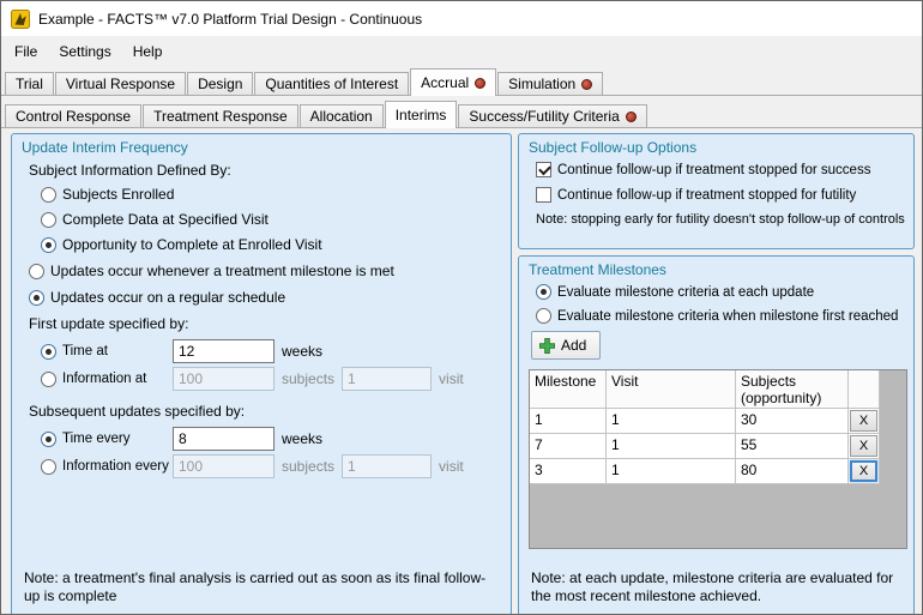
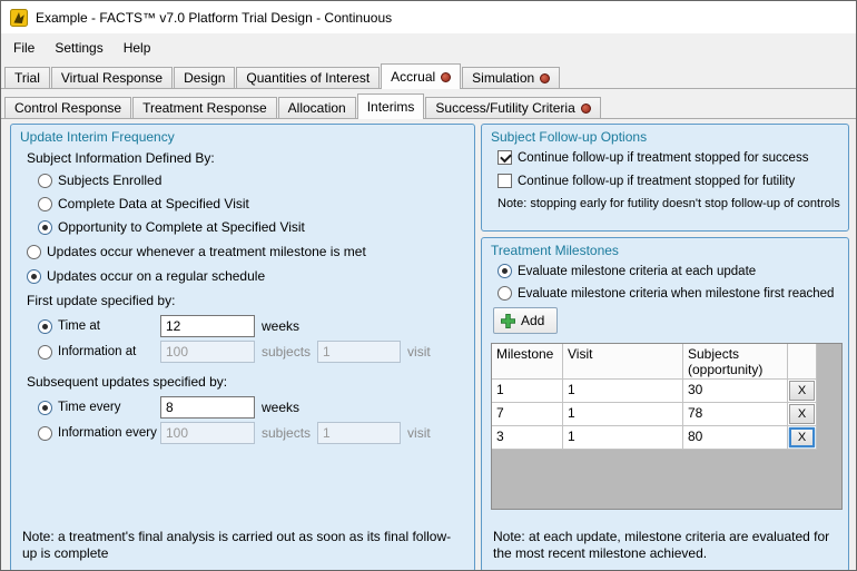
  Example - FACTS™ v7.0 Platform Trial Design - Continuous
  File
  Settings
  Help
  Trial
  Virtual Response
  Design
  Quantities of Interest
  Accrual
  Simulation
  Control Response
  Treatment Response
  Allocation
  Interims
  Success/Futility Criteria
  Update Interim Frequency
  Subject Information Defined By:
  Subjects Enrolled
  Complete Data at Specified Visit
- Opportunity to Complete at Enrolled Visit
+ Opportunity to Complete at Specified Visit
  Updates occur whenever a treatment milestone is met
  Updates occur on a regular schedule
  First update specified by:
  Time at
  12
  weeks
  Information at
  100
  subjects
  1
  visit
  Subsequent updates specified by:
  Time every
  8
  weeks
  Information every
  100
  subjects
  1
  visit
  Note: a treatment's final analysis is carried out as soon as its final follow-up is complete
  Subject Follow-up Options
  Continue follow-up if treatment stopped for success
  Continue follow-up if treatment stopped for futility
  Note: stopping early for futility doesn't stop follow-up of controls
  Treatment Milestones
  Evaluate milestone criteria at each update
  Evaluate milestone criteria when milestone first reached
  Add
  Milestone
  Visit
  Subjects (opportunity)
  1
  1
  30
  X
  7
  1
- 55
+ 78
  X
  3
  1
  80
  X
  Note: at each update, milestone criteria are evaluated for the most recent milestone achieved.
